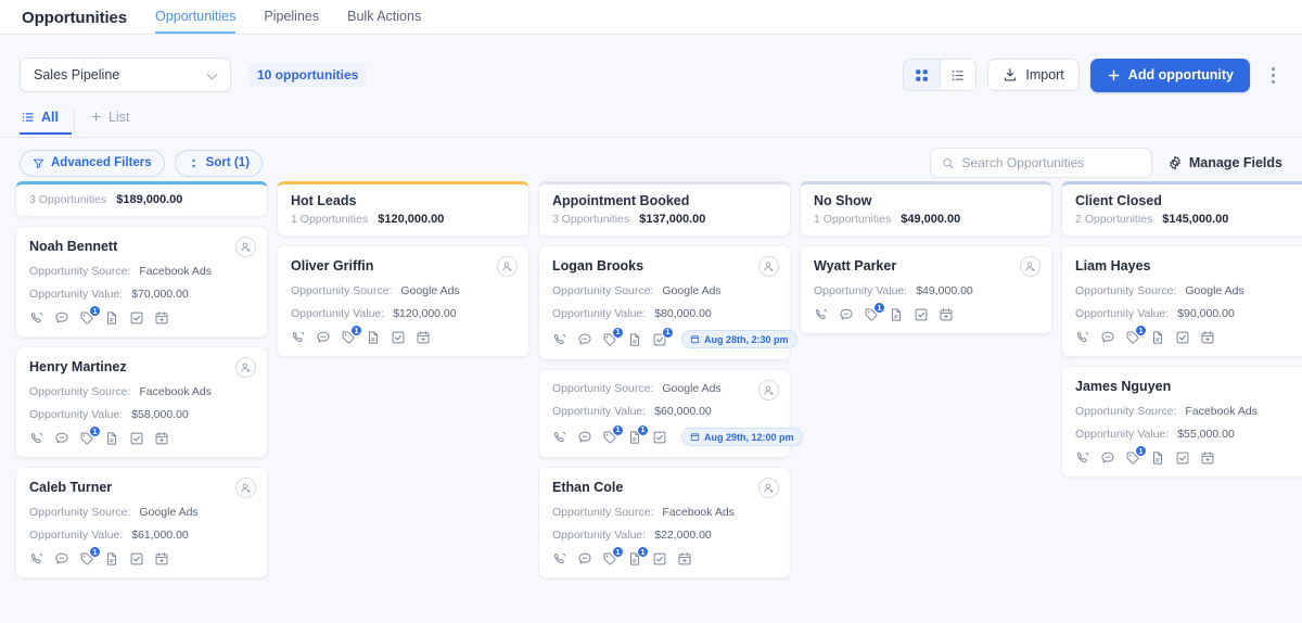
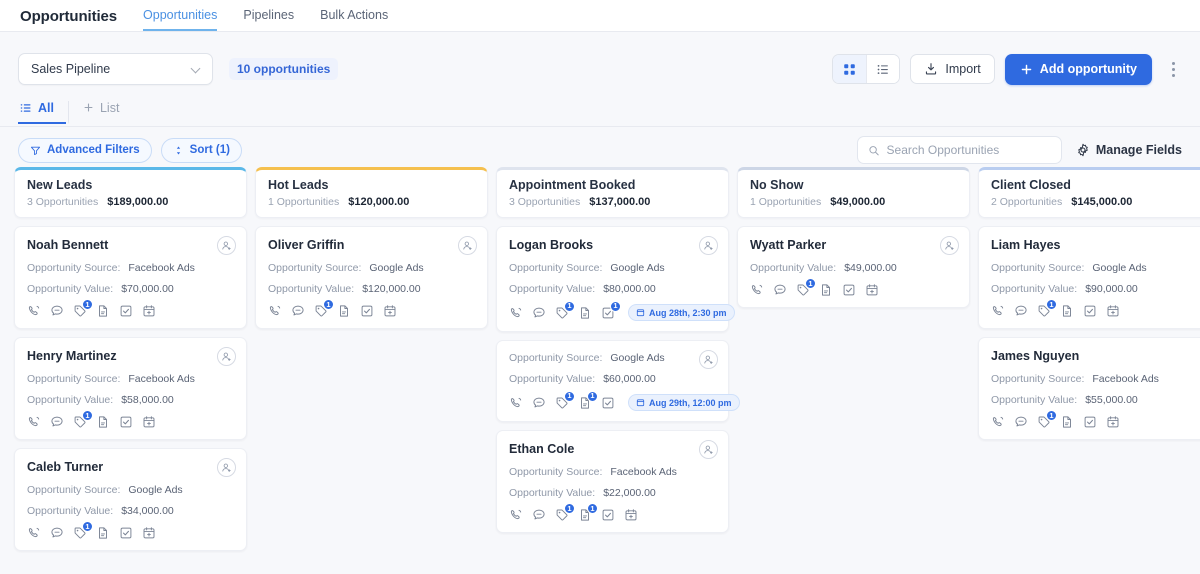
  Opportunities
  Opportunities
  Pipelines
  Bulk Actions
  Sales Pipeline
  10 opportunities
  Import
  Add opportunity
  All
  List
  Advanced Filters
  Sort (1)
  Search Opportunities
  Manage Fields
+ New Leads
  3 Opportunities
  $189,000.00
  Noah Bennett
  Opportunity Source:
  Facebook Ads
  Opportunity Value:
  $70,000.00
  1
  Henry Martinez
  Opportunity Source:
  Facebook Ads
  Opportunity Value:
  $58,000.00
  1
  Caleb Turner
  Opportunity Source:
  Google Ads
  Opportunity Value:
- $61,000.00
+ $34,000.00
  1
  Hot Leads
  1 Opportunities
  $120,000.00
  Oliver Griffin
  Opportunity Source:
  Google Ads
  Opportunity Value:
  $120,000.00
  1
  Appointment Booked
  3 Opportunities
  $137,000.00
  Logan Brooks
  Opportunity Source:
  Google Ads
  Opportunity Value:
  $80,000.00
  1
  1
  Aug 28th, 2:30 pm
  Opportunity Source:
  Google Ads
  Opportunity Value:
  $60,000.00
  1
  1
  Aug 29th, 12:00 pm
  Ethan Cole
  Opportunity Source:
  Facebook Ads
  Opportunity Value:
  $22,000.00
  1
  1
  No Show
  1 Opportunities
  $49,000.00
  Wyatt Parker
  Opportunity Value:
  $49,000.00
  1
  Client Closed
  2 Opportunities
  $145,000.00
  Liam Hayes
  Opportunity Source:
  Google Ads
  Opportunity Value:
  $90,000.00
  1
  James Nguyen
  Opportunity Source:
  Facebook Ads
  Opportunity Value:
  $55,000.00
  1
